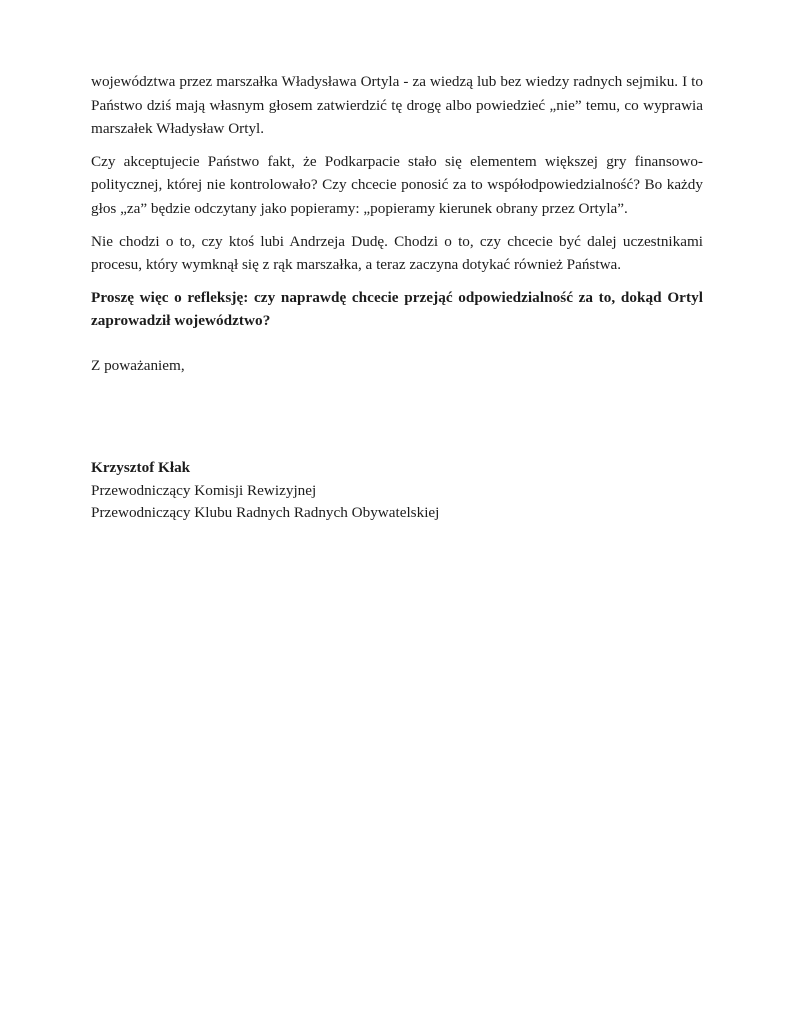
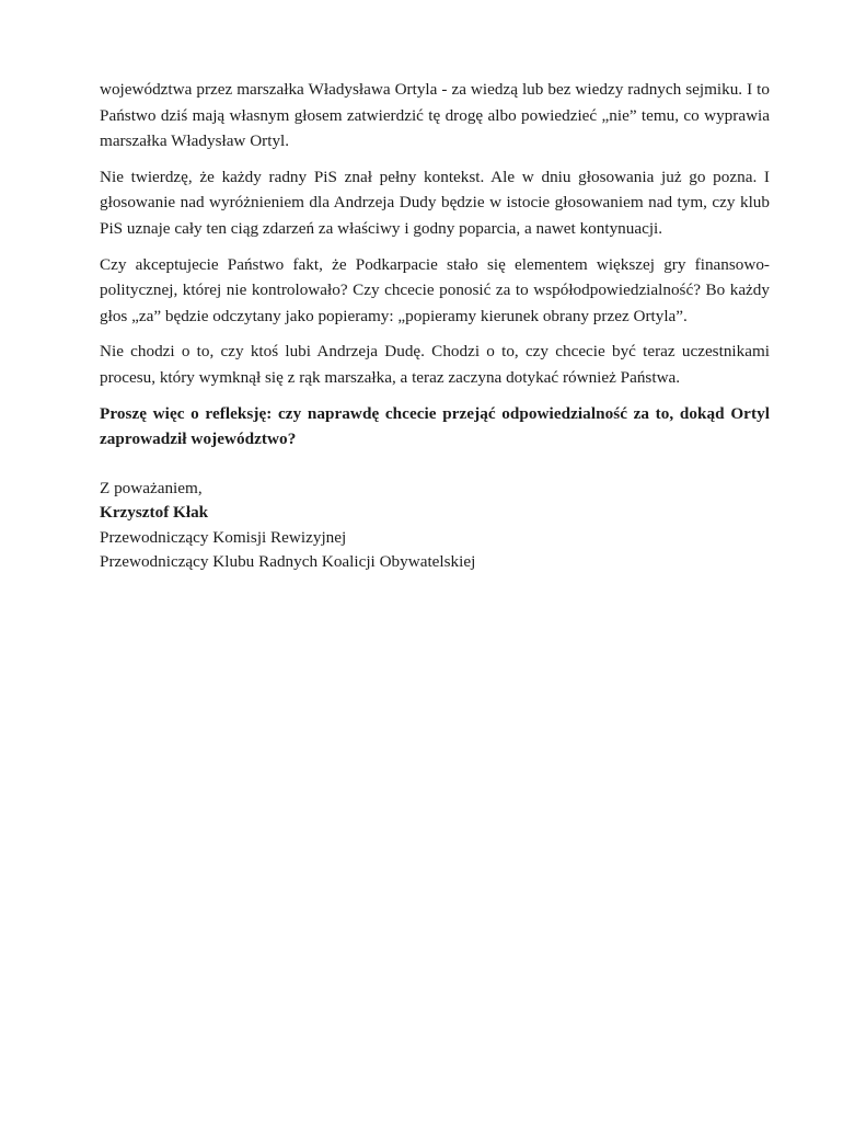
- województwa przez marszałka Władysława Ortyla - za wiedzą lub bez wiedzy radnych sejmiku. I to Państwo dziś mają własnym głosem zatwierdzić tę drogę albo powiedzieć „nie” temu, co wyprawia marszałek Władysław Ortyl.
+ województwa przez marszałka Władysława Ortyla - za wiedzą lub bez wiedzy radnych sejmiku. I to Państwo dziś mają własnym głosem zatwierdzić tę drogę albo powiedzieć „nie” temu, co wyprawia marszałka Władysław Ortyl.
+ Nie twierdzę, że każdy radny PiS znał pełny kontekst. Ale w dniu głosowania już go pozna. I głosowanie nad wyróżnieniem dla Andrzeja Dudy będzie w istocie głosowaniem nad tym, czy klub PiS uznaje cały ten ciąg zdarzeń za właściwy i godny poparcia, a nawet kontynuacji.
  Czy akceptujecie Państwo fakt, że Podkarpacie stało się elementem większej gry finansowo-politycznej, której nie kontrolowało? Czy chcecie ponosić za to współodpowiedzialność? Bo każdy głos „za” będzie odczytany jako popieramy: „popieramy kierunek obrany przez Ortyla”.
- Nie chodzi o to, czy ktoś lubi Andrzeja Dudę. Chodzi o to, czy chcecie być dalej uczestnikami procesu, który wymknął się z rąk marszałka, a teraz zaczyna dotykać również Państwa.
+ Nie chodzi o to, czy ktoś lubi Andrzeja Dudę. Chodzi o to, czy chcecie być teraz uczestnikami procesu, który wymknął się z rąk marszałka, a teraz zaczyna dotykać również Państwa.
  Proszę więc o refleksję: czy naprawdę chcecie przejąć odpowiedzialność za to, dokąd Ortyl zaprowadził województwo?
  Z poważaniem,
  Krzysztof Kłak
  Przewodniczący Komisji Rewizyjnej
- Przewodniczący Klubu Radnych Radnych Obywatelskiej
+ Przewodniczący Klubu Radnych Koalicji Obywatelskiej
